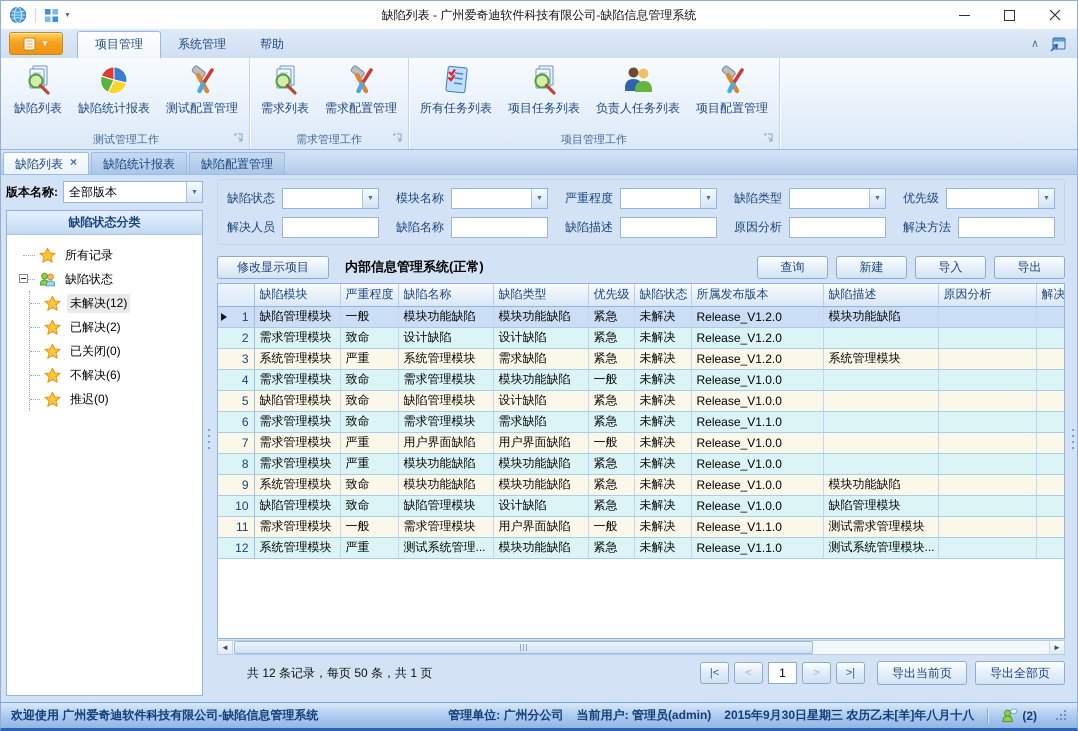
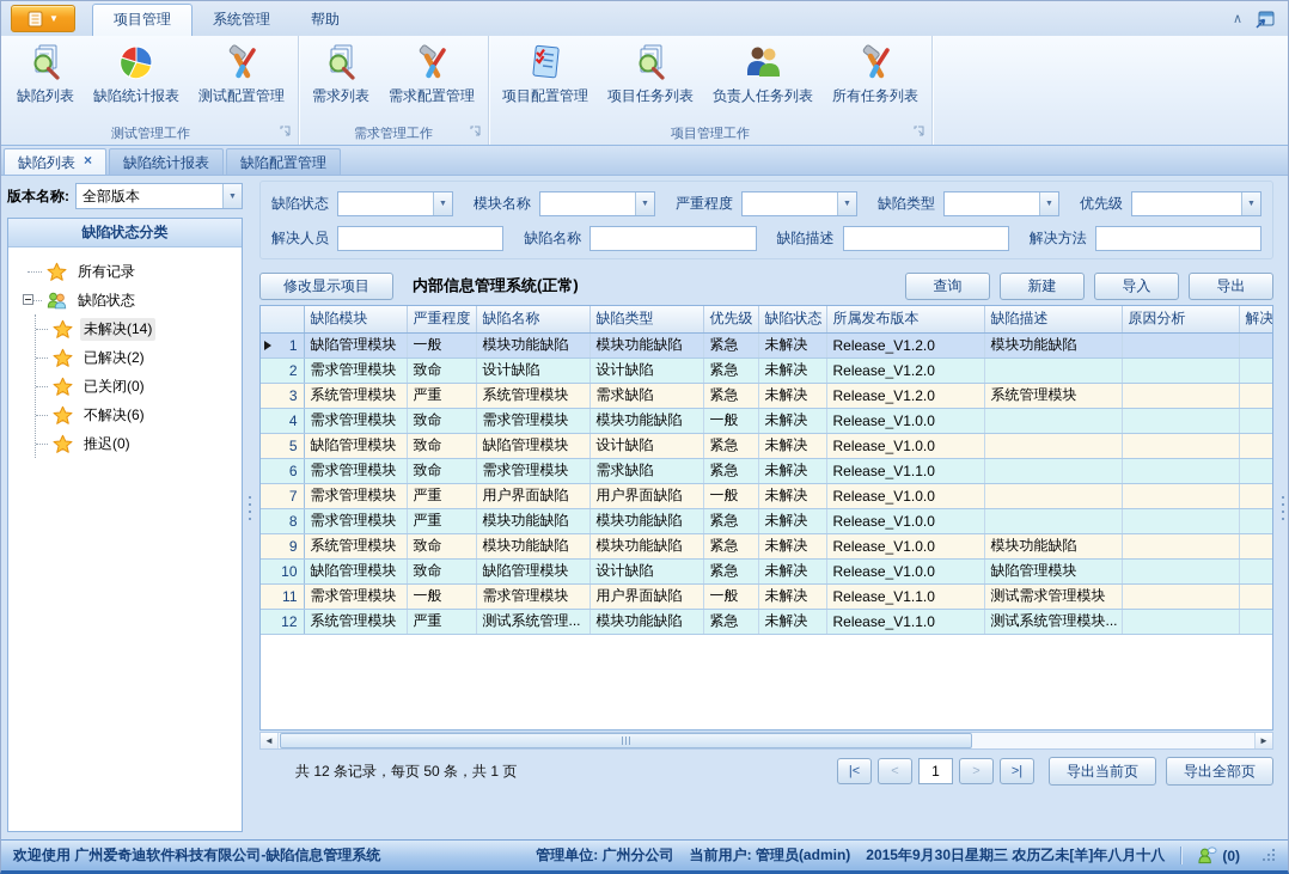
- 缺陷列表 - 广州爱奇迪软件科技有限公司-缺陷信息管理系统
  ▼
  项目管理
  系统管理
  帮助
  ∧
  缺陷列表
  缺陷统计报表
  测试配置管理
  测试管理工作
  需求列表
  需求配置管理
  需求管理工作
- 所有任务列表
+ 项目配置管理
  项目任务列表
  负责人任务列表
- 项目配置管理
+ 所有任务列表
  项目管理工作
  缺陷列表
  ×
  缺陷统计报表
  缺陷配置管理
  版本名称:
  全部版本
  缺陷状态分类
  所有记录
  缺陷状态
- 未解决(12)
+ 未解决(14)
  已解决(2)
  已关闭(0)
  不解决(6)
  推迟(0)
  缺陷状态
  模块名称
  严重程度
  缺陷类型
  优先级
  解决人员
  缺陷名称
  缺陷描述
- 原因分析
  解决方法
  修改显示项目
  内部信息管理系统(正常)
  查询
  新建
  导入
  导出
  	缺陷模块	严重程度	缺陷名称	缺陷类型	优先级	缺陷状态	所属发布版本	缺陷描述	原因分析	解决
  1	缺陷管理模块	一般	模块功能缺陷	模块功能缺陷	紧急	未解决	Release_V1.2.0	模块功能缺陷
  2	需求管理模块	致命	设计缺陷	设计缺陷	紧急	未解决	Release_V1.2.0
  3	系统管理模块	严重	系统管理模块	需求缺陷	紧急	未解决	Release_V1.2.0	系统管理模块
  4	需求管理模块	致命	需求管理模块	模块功能缺陷	一般	未解决	Release_V1.0.0
  5	缺陷管理模块	致命	缺陷管理模块	设计缺陷	紧急	未解决	Release_V1.0.0
  6	需求管理模块	致命	需求管理模块	需求缺陷	紧急	未解决	Release_V1.1.0
  7	需求管理模块	严重	用户界面缺陷	用户界面缺陷	一般	未解决	Release_V1.0.0
  8	需求管理模块	严重	模块功能缺陷	模块功能缺陷	紧急	未解决	Release_V1.0.0
  9	系统管理模块	致命	模块功能缺陷	模块功能缺陷	紧急	未解决	Release_V1.0.0	模块功能缺陷
  10	缺陷管理模块	致命	缺陷管理模块	设计缺陷	紧急	未解决	Release_V1.0.0	缺陷管理模块
  11	需求管理模块	一般	需求管理模块	用户界面缺陷	一般	未解决	Release_V1.1.0	测试需求管理模块
  12	系统管理模块	严重	测试系统管理...	模块功能缺陷	紧急	未解决	Release_V1.1.0	测试系统管理模块...
  ◄
  ►
  共 12 条记录，每页 50 条，共 1 页
  |<
  <
  1
  >
  >|
  导出当前页
  导出全部页
  欢迎使用 广州爱奇迪软件科技有限公司-缺陷信息管理系统
  管理单位: 广州分公司
  当前用户: 管理员(admin)
  2015年9月30日星期三 农历乙未[羊]年八月十八
- (2)
+ (0)
